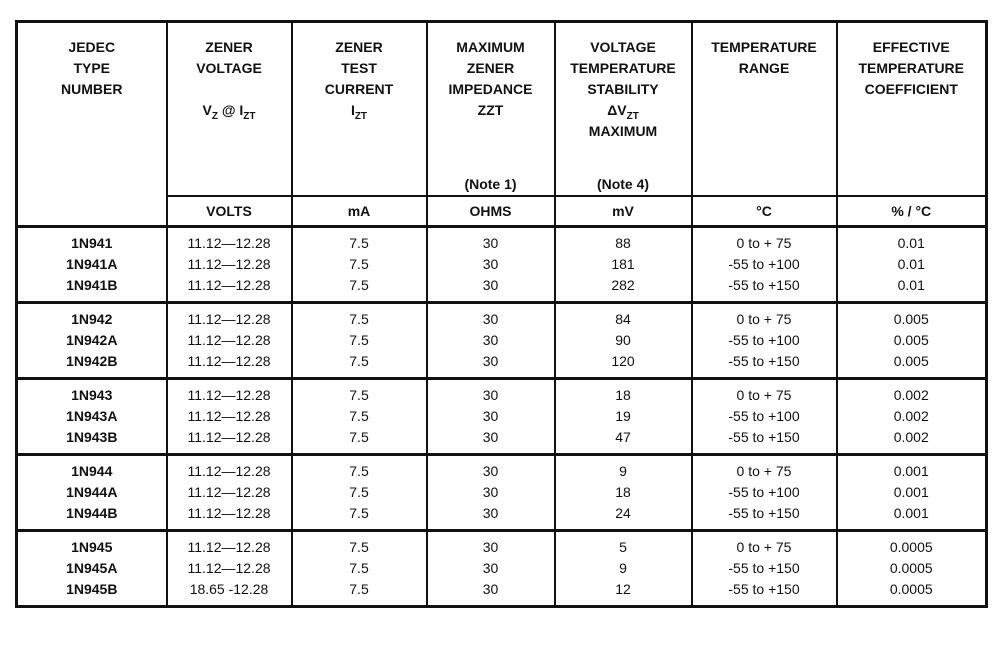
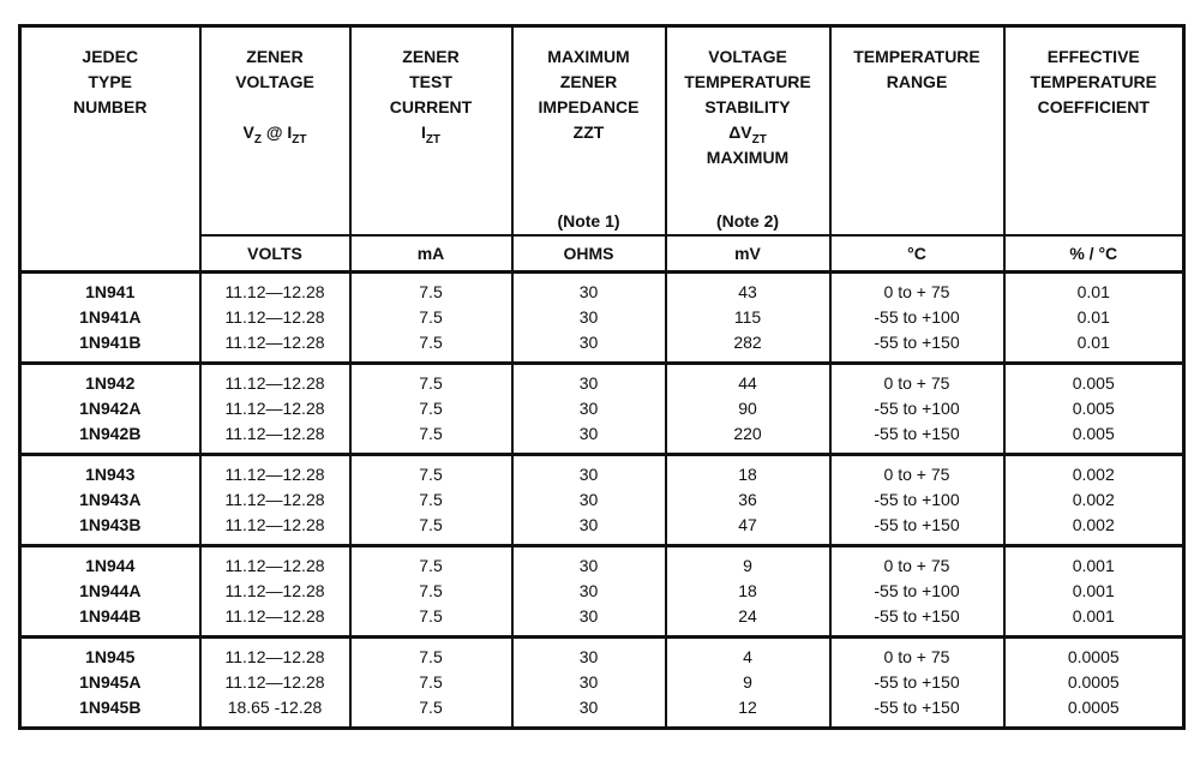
- JEDECTYPENUMBER	ZENERVOLTAGEVZ @ IZT	ZENERTESTCURRENTIZT	MAXIMUMZENERIMPEDANCEZZT(Note 1)	VOLTAGETEMPERATURESTABILITYΔVZTMAXIMUM(Note 4)	TEMPERATURERANGE	EFFECTIVETEMPERATURECOEFFICIENT
+ JEDECTYPENUMBER	ZENERVOLTAGEVZ @ IZT	ZENERTESTCURRENTIZT	MAXIMUMZENERIMPEDANCEZZT(Note 1)	VOLTAGETEMPERATURESTABILITYΔVZTMAXIMUM(Note 2)	TEMPERATURERANGE	EFFECTIVETEMPERATURECOEFFICIENT
  VOLTS	mA	OHMS	mV	°C	% / °C
- 1N941	11.12—12.28	7.5	30	88	0 to + 75	0.01
+ 1N941	11.12—12.28	7.5	30	43	0 to + 75	0.01
- 1N941A	11.12—12.28	7.5	30	181	-55 to +100	0.01
+ 1N941A	11.12—12.28	7.5	30	115	-55 to +100	0.01
  1N941B	11.12—12.28	7.5	30	282	-55 to +150	0.01
- 1N942	11.12—12.28	7.5	30	84	0 to + 75	0.005
+ 1N942	11.12—12.28	7.5	30	44	0 to + 75	0.005
  1N942A	11.12—12.28	7.5	30	90	-55 to +100	0.005
- 1N942B	11.12—12.28	7.5	30	120	-55 to +150	0.005
+ 1N942B	11.12—12.28	7.5	30	220	-55 to +150	0.005
  1N943	11.12—12.28	7.5	30	18	0 to + 75	0.002
- 1N943A	11.12—12.28	7.5	30	19	-55 to +100	0.002
+ 1N943A	11.12—12.28	7.5	30	36	-55 to +100	0.002
  1N943B	11.12—12.28	7.5	30	47	-55 to +150	0.002
  1N944	11.12—12.28	7.5	30	9	0 to + 75	0.001
  1N944A	11.12—12.28	7.5	30	18	-55 to +100	0.001
  1N944B	11.12—12.28	7.5	30	24	-55 to +150	0.001
- 1N945	11.12—12.28	7.5	30	5	0 to + 75	0.0005
+ 1N945	11.12—12.28	7.5	30	4	0 to + 75	0.0005
  1N945A	11.12—12.28	7.5	30	9	-55 to +150	0.0005
  1N945B	18.65 -12.28	7.5	30	12	-55 to +150	0.0005
